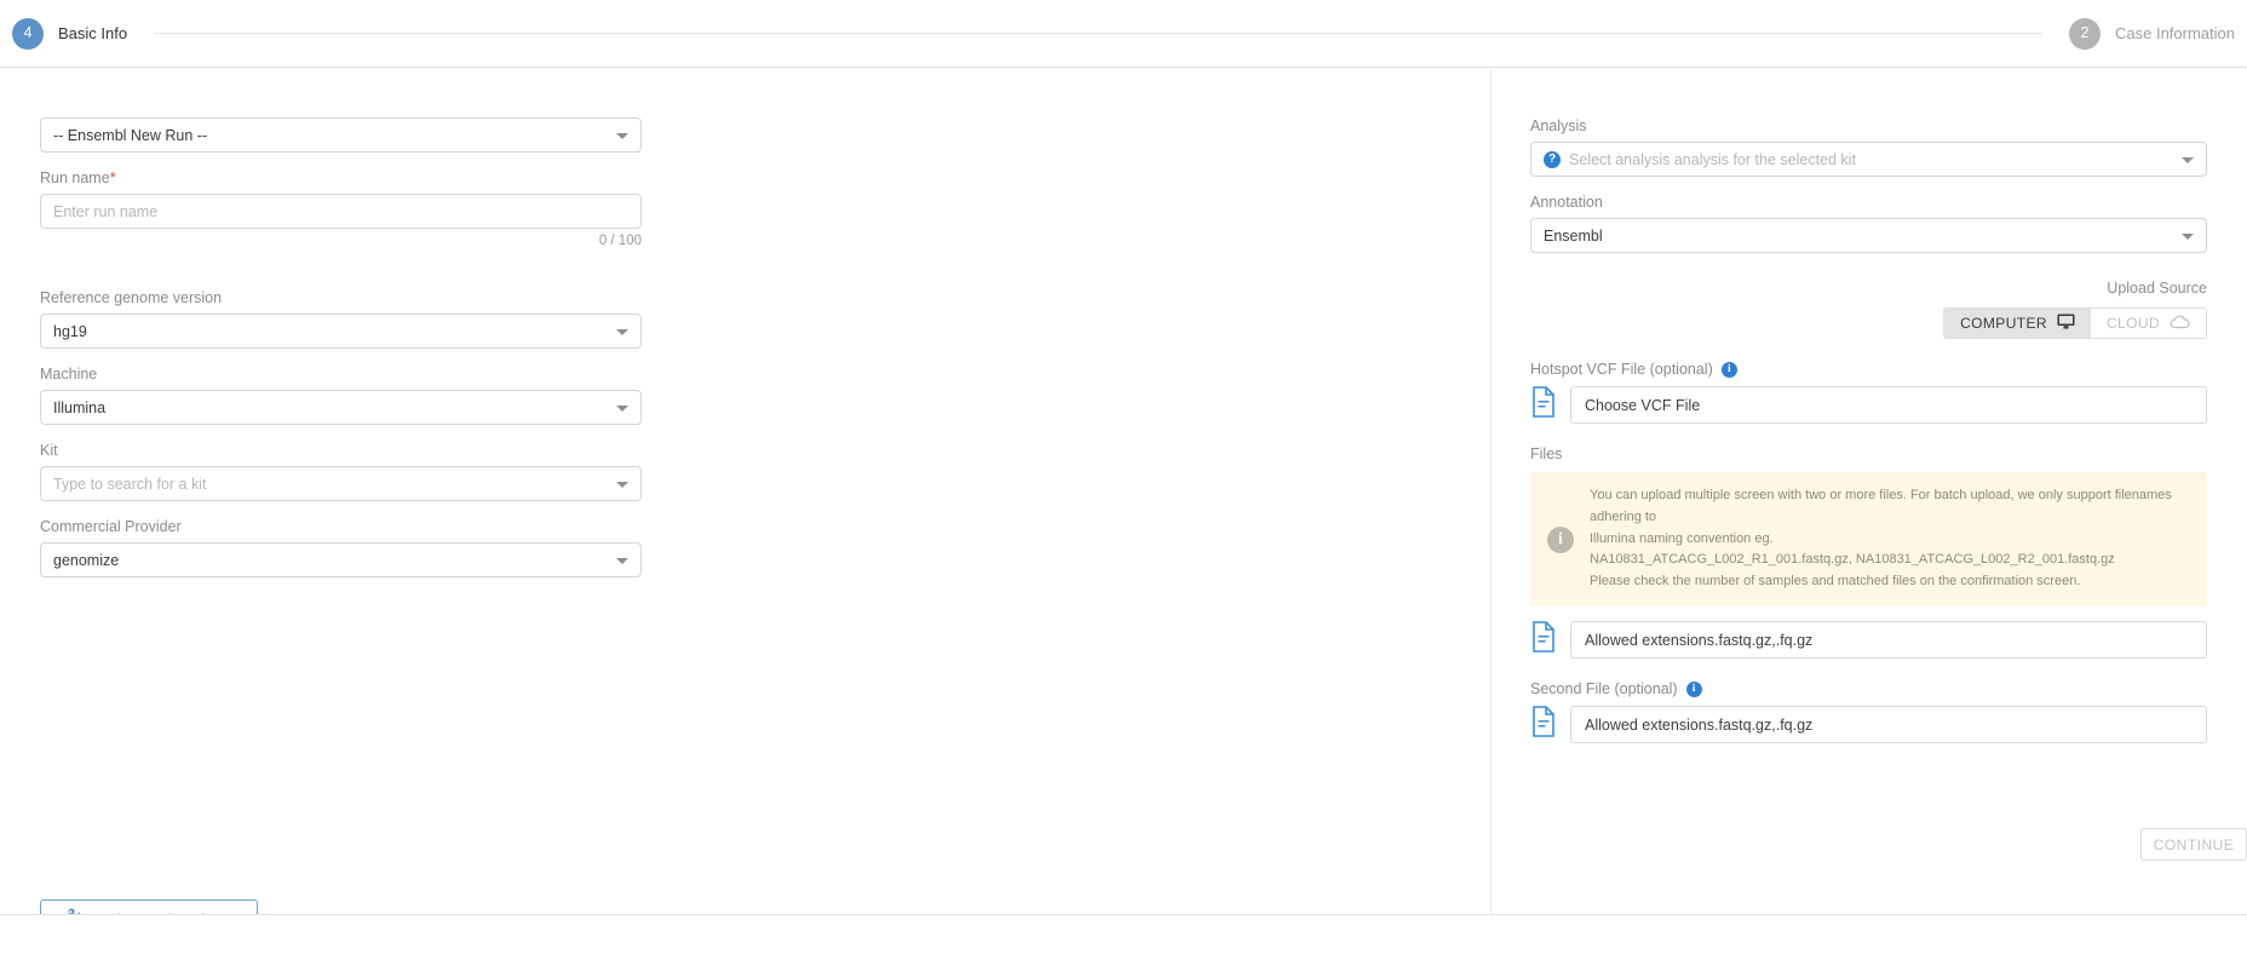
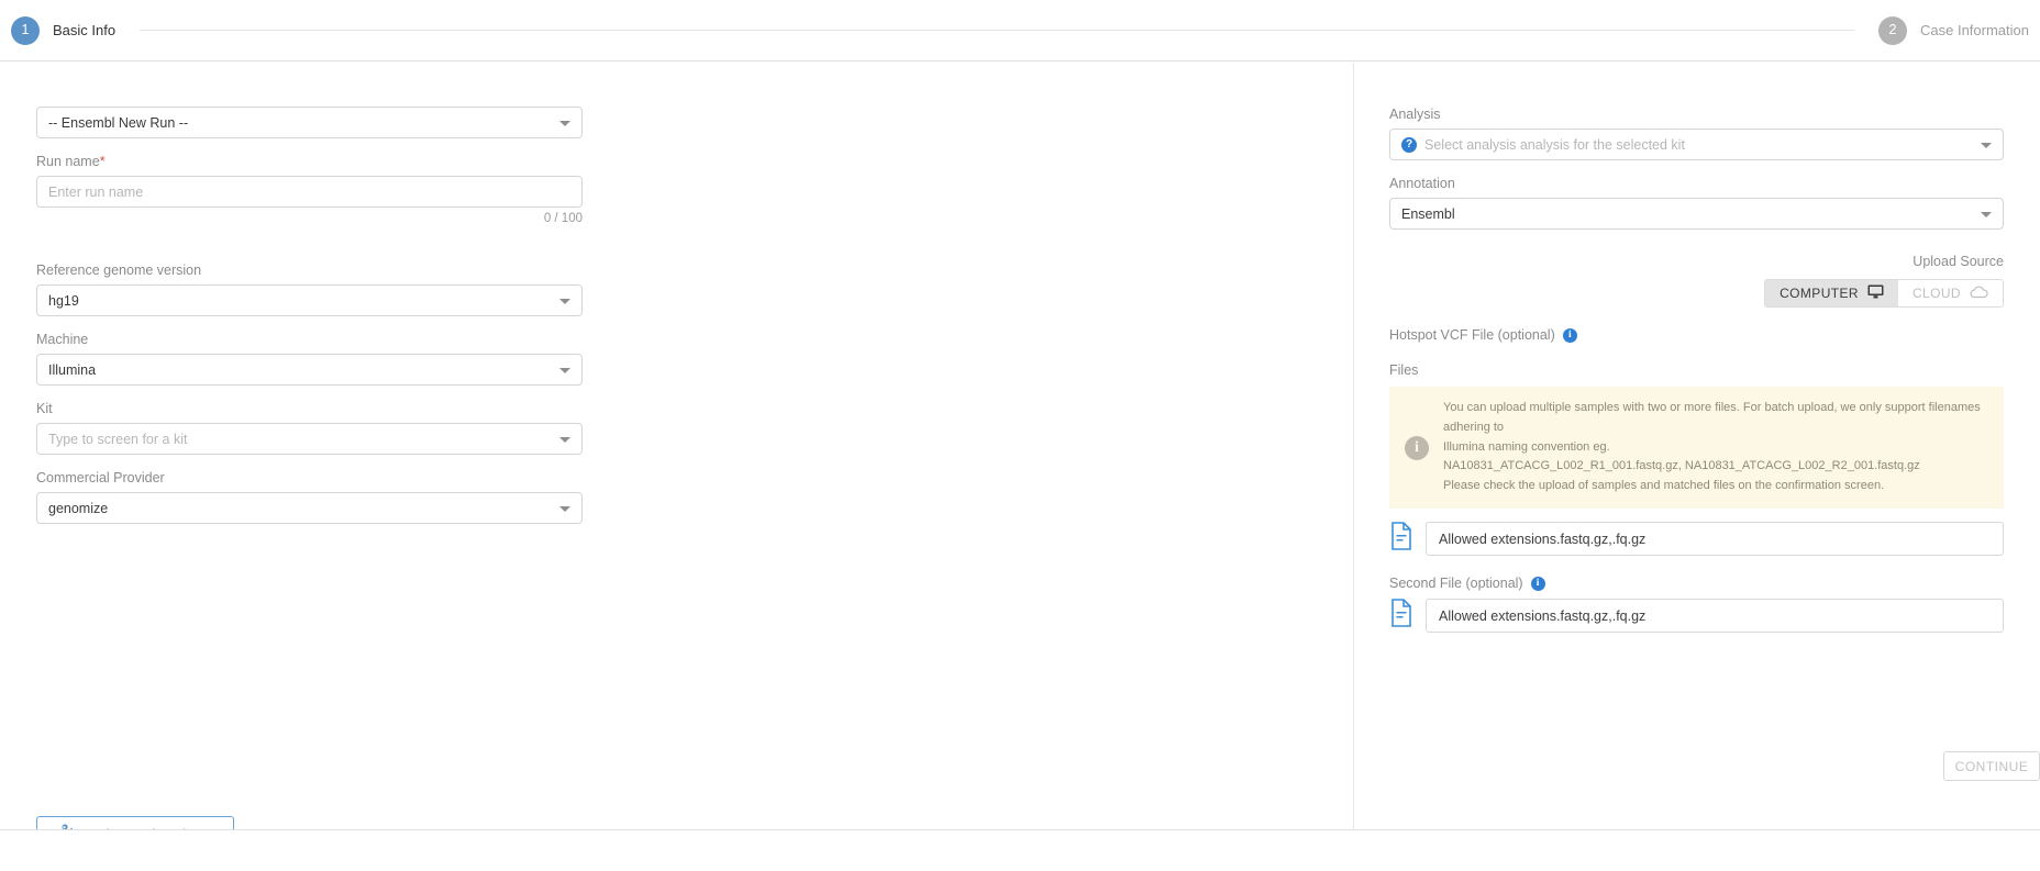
- 4
+ 1
  Basic Info
  2
  Case Information
  -- Ensembl New Run --
  Run name*
  Enter run name
  0 / 100
  Reference genome version
  hg19
  Machine
  Illumina
  Kit
- Type to search for a kit
+ Type to screen for a kit
  Commercial Provider
  genomize
  Analysis
  ?
  Select analysis analysis for the selected kit
  Annotation
  Ensembl
  Upload Source
  COMPUTER
  CLOUD
  Hotspot VCF File (optional)
  i
- Choose VCF File
  Files
  i
- You can upload multiple screen with two or more files. For batch upload, we only support filenames adhering to
+ You can upload multiple samples with two or more files. For batch upload, we only support filenames adhering to
  Illumina naming convention eg.
  NA10831_ATCACG_L002_R1_001.fastq.gz, NA10831_ATCACG_L002_R2_001.fastq.gz
- Please check the number of samples and matched files on the confirmation screen.
+ Please check the upload of samples and matched files on the confirmation screen.
  Allowed extensions.fastq.gz,.fq.gz
  Second File (optional)
  i
  Allowed extensions.fastq.gz,.fq.gz
  CONTINUE
